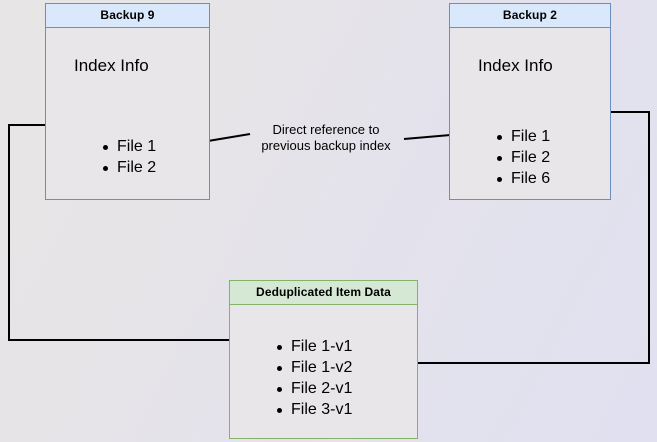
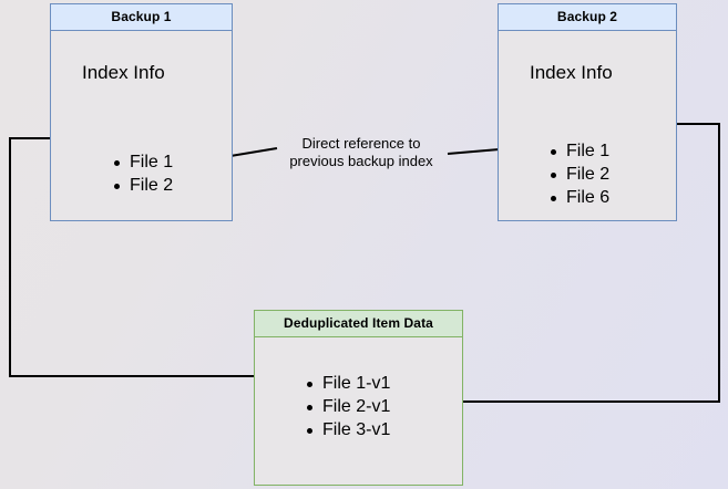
- Backup 9
+ Backup 1
  Index Info
  File 1
  File 2
  Backup 2
  Index Info
  File 1
  File 2
  File 6
  Deduplicated Item Data
  File 1-v1
- File 1-v2
  File 2-v1
  File 3-v1
  Direct reference to
  previous backup index
